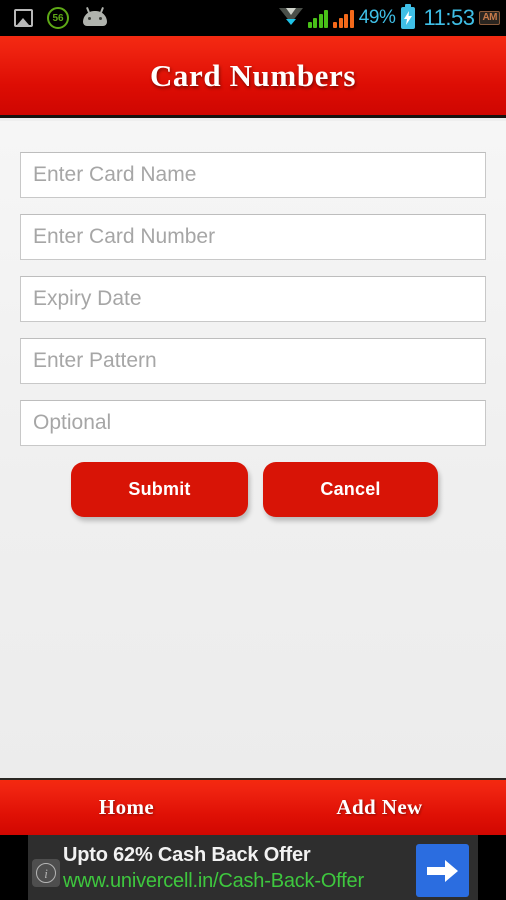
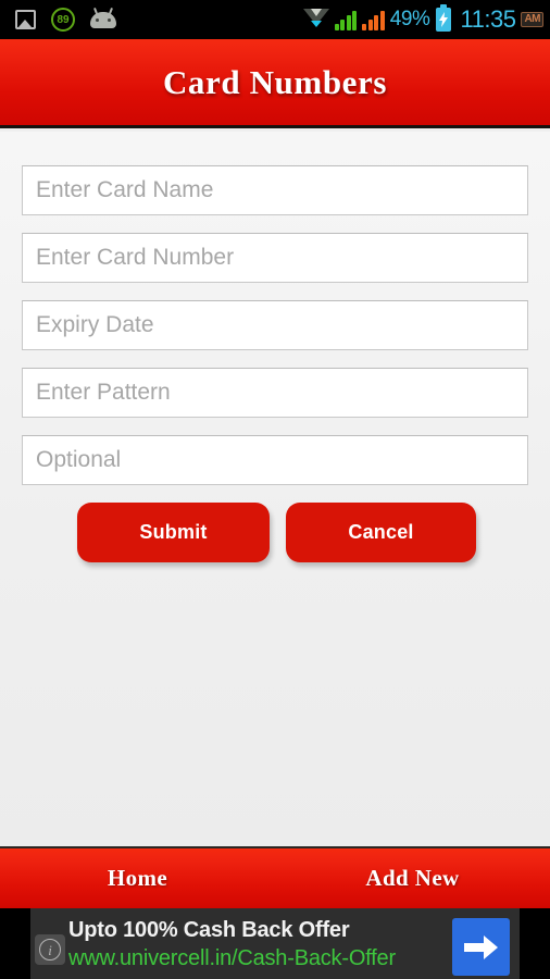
- 56
+ 89
  49%
- 11:53
+ 11:35
  AM
  Card Numbers
  Enter Card Name
  Enter Card Number
  Expiry Date
  Enter Pattern
  Optional
  Submit
  Cancel
  Home
  Add New
  i
- Upto 62% Cash Back Offer
+ Upto 100% Cash Back Offer
  www.univercell.in/Cash-Back-Offer
